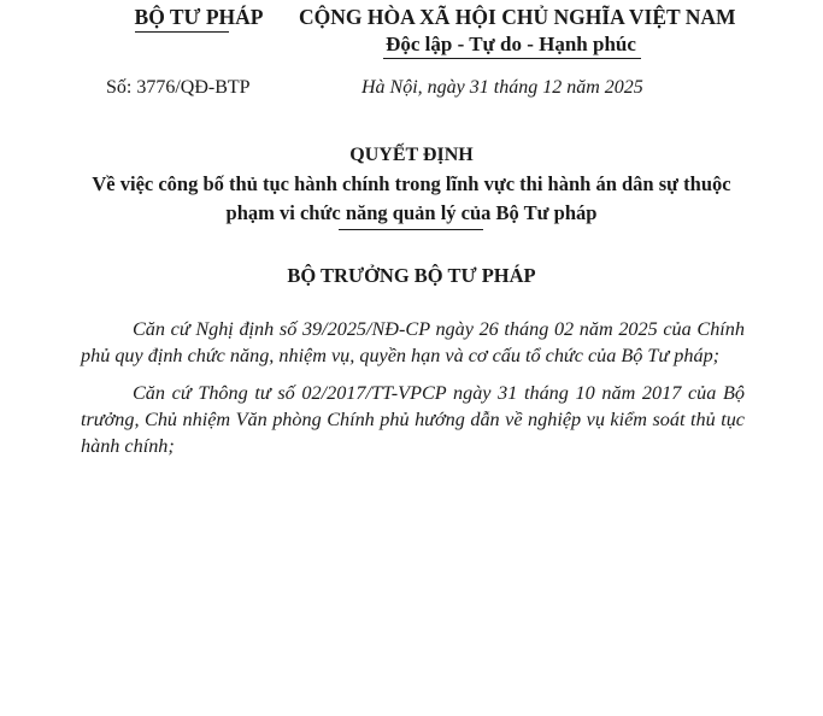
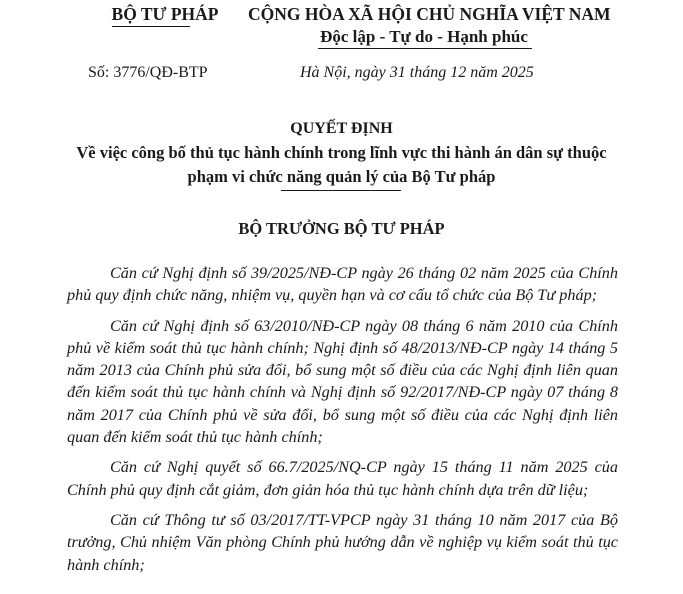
  BỘ TƯ PHÁP
  CỘNG HÒA XÃ HỘI CHỦ NGHĨA VIỆT NAM
  Độc lập - Tự do - Hạnh phúc
  Số: 3776/QĐ-BTP
  Hà Nội, ngày 31 tháng 12 năm 2025
  QUYẾT ĐỊNH
  Về việc công bố thủ tục hành chính trong lĩnh vực thi hành án dân sự thuộc
  phạm vi chức năng quản lý của Bộ Tư pháp
  BỘ TRƯỞNG BỘ TƯ PHÁP
  Căn cứ Nghị định số 39/2025/NĐ-CP ngày 26 tháng 02 năm 2025 của Chính phủ quy định chức năng, nhiệm vụ, quyền hạn và cơ cấu tổ chức của Bộ Tư pháp;
+ Căn cứ Nghị định số 63/2010/NĐ-CP ngày 08 tháng 6 năm 2010 của Chính phủ về kiểm soát thủ tục hành chính; Nghị định số 48/2013/NĐ-CP ngày 14 tháng 5 năm 2013 của Chính phủ sửa đổi, bổ sung một số điều của các Nghị định liên quan đến kiểm soát thủ tục hành chính và Nghị định số 92/2017/NĐ-CP ngày 07 tháng 8 năm 2017 của Chính phủ về sửa đổi, bổ sung một số điều của các Nghị định liên quan đến kiểm soát thủ tục hành chính;
+ Căn cứ Nghị quyết số 66.7/2025/NQ-CP ngày 15 tháng 11 năm 2025 của Chính phủ quy định cắt giảm, đơn giản hóa thủ tục hành chính dựa trên dữ liệu;
- Căn cứ Thông tư số 02/2017/TT-VPCP ngày 31 tháng 10 năm 2017 của Bộ trưởng, Chủ nhiệm Văn phòng Chính phủ hướng dẫn về nghiệp vụ kiểm soát thủ tục hành chính;
+ Căn cứ Thông tư số 03/2017/TT-VPCP ngày 31 tháng 10 năm 2017 của Bộ trưởng, Chủ nhiệm Văn phòng Chính phủ hướng dẫn về nghiệp vụ kiểm soát thủ tục hành chính;
